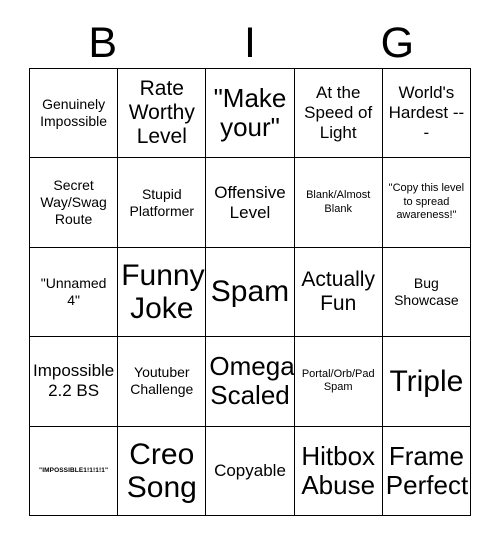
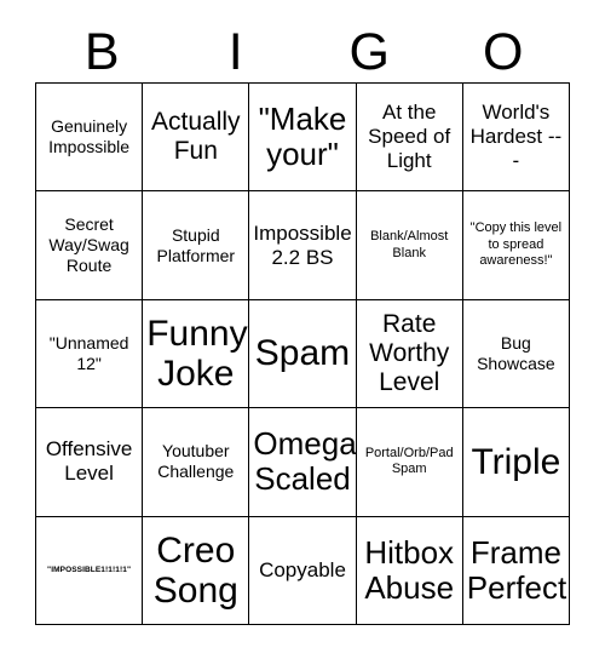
  B
  I
  G
+ O
  Genuinely Impossible
- Rate Worthy Level
+ Actually Fun
  "Make your"
  At the Speed of Light
  World's Hardest ---
  Secret Way/Swag Route
  Stupid Platformer
- Offensive Level
+ Impossible 2.2 BS
  Blank/Almost Blank
  "Copy this level to spread awareness!"
- "Unnamed 4"
+ "Unnamed 12"
  Funny Joke
  Spam
- Actually Fun
+ Rate Worthy Level
  Bug Showcase
- Impossible 2.2 BS
+ Offensive Level
  Youtuber Challenge
  Omega Scaled
  Portal/Orb/Pad Spam
  Triple
  Creo Song
  Copyable
  Hitbox Abuse
  Frame Perfect
